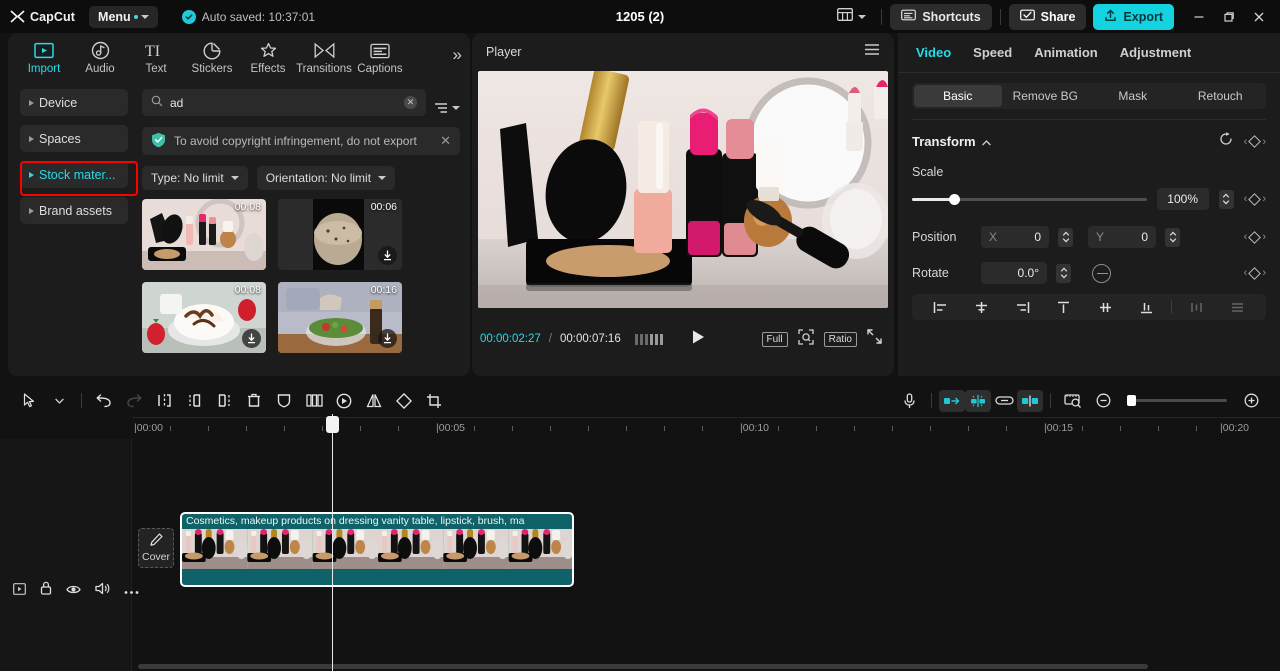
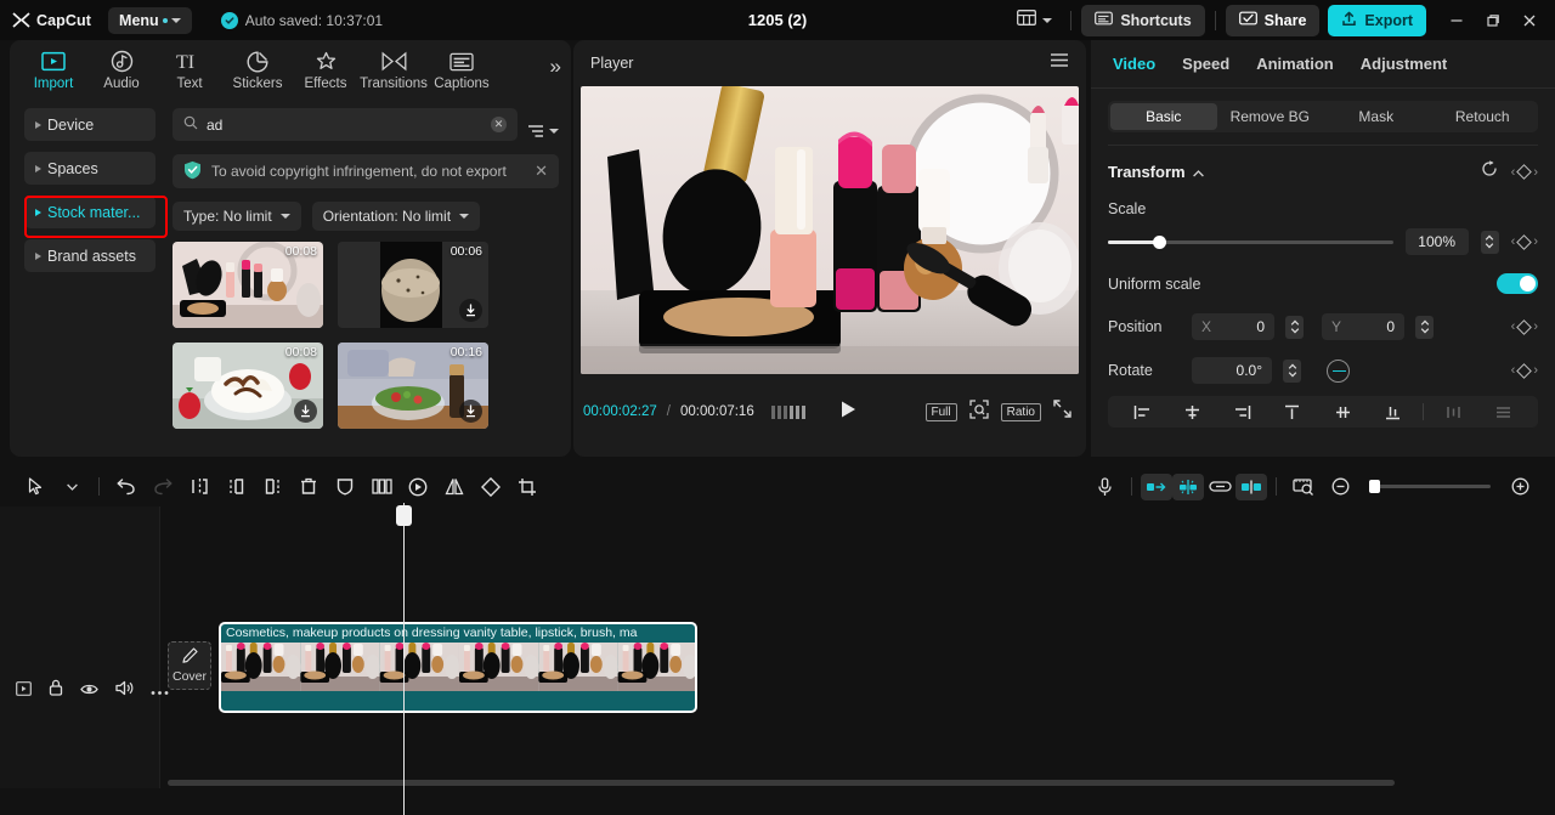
  CapCut
  Menu
  Auto saved: 10:37:01
  1205 (2)
  Shortcuts
  Share
  Export
  Import
  Audio
  TI
  Text
  Stickers
  Effects
  Transitions
  Captions
  »
  Device
  Spaces
  Stock mater...
  Brand assets
  ad
  ✕
  To avoid copyright infringement, do not export
  ✕
  Type: No limit
  Orientation: No limit
  00:08
  00:06
  00:08
  00:16
  Player
  00:00:02:27
  /
  00:00:07:16
  Full
  Ratio
  Video
  Speed
  Animation
  Adjustment
  Basic
  Remove BG
  Mask
  Retouch
  Transform
  ‹
  ›
  Scale
  100%
  ‹
  ›
+ Uniform scale
  Position
  X
  0
  Y
  0
  ‹
  ›
  Rotate
  0.0°
  ‹
  ›
- |00:00
- |00:05
- |00:10
- |00:15
- |00:20
  Cover
  Cosmetics, makeup products on dressing vanity table, lipstick, brush, ma
